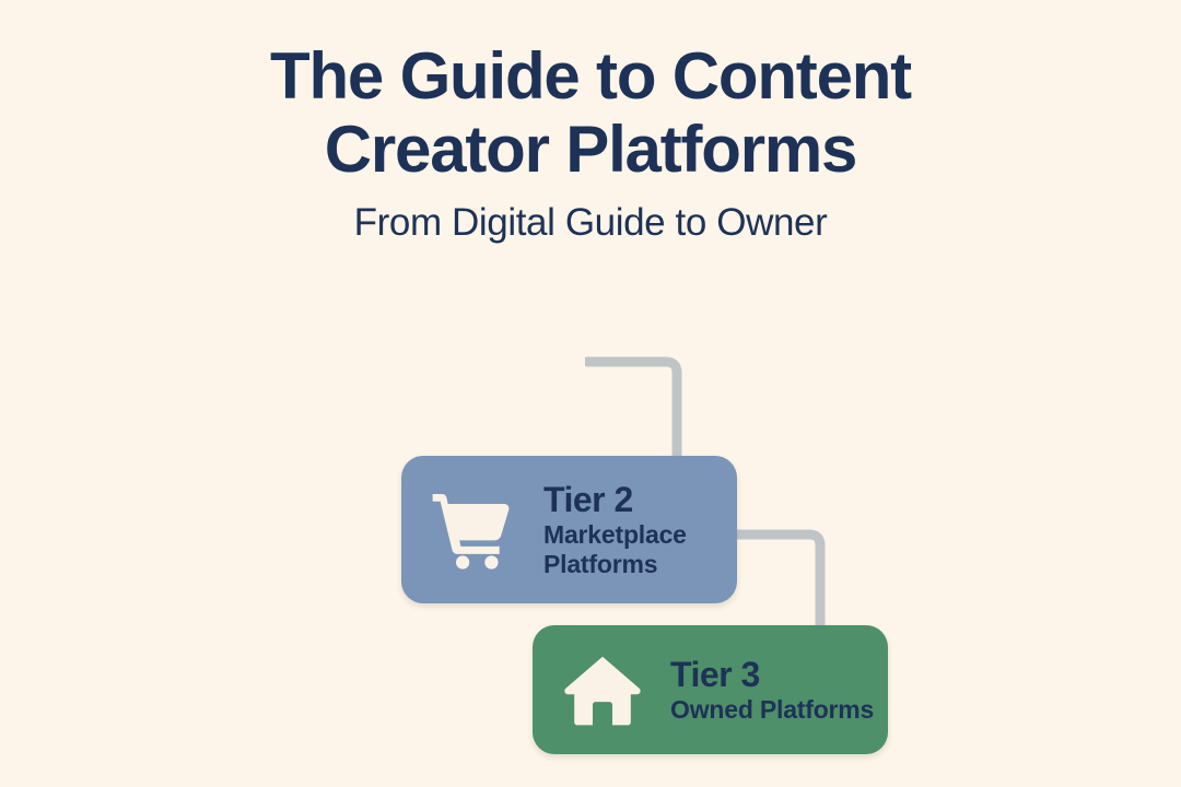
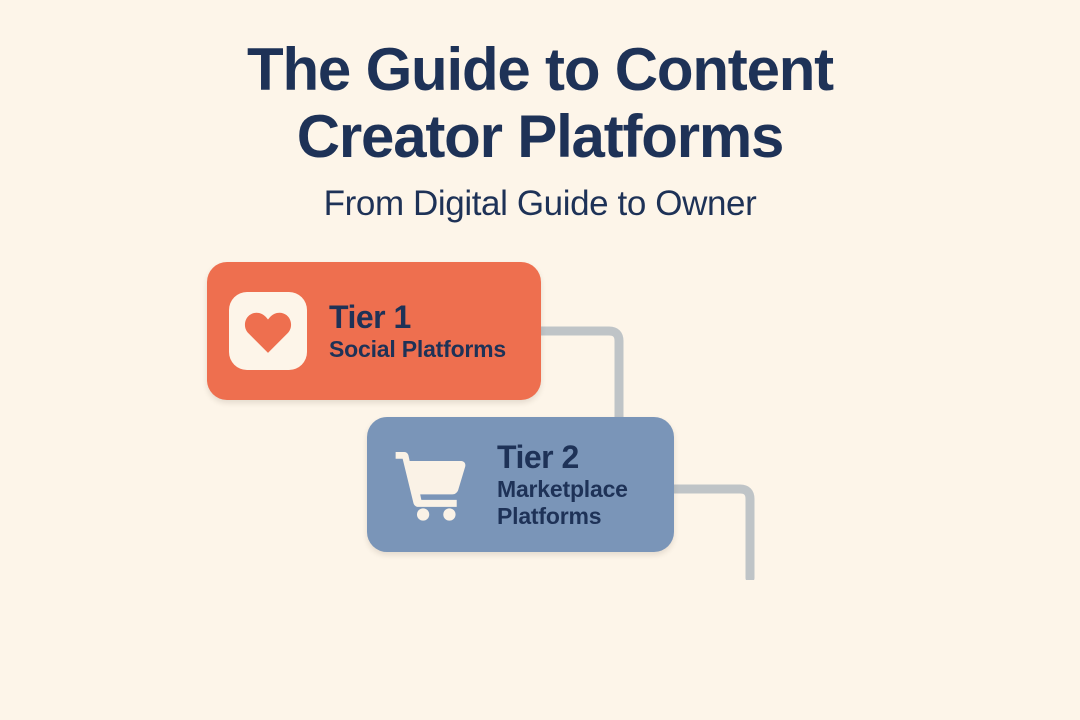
  The Guide to Content
  Creator Platforms
  From Digital Guide to Owner
+ Tier 1
+ Social Platforms
  Tier 2
  Marketplace
  Platforms
- Tier 3
- Owned Platforms
